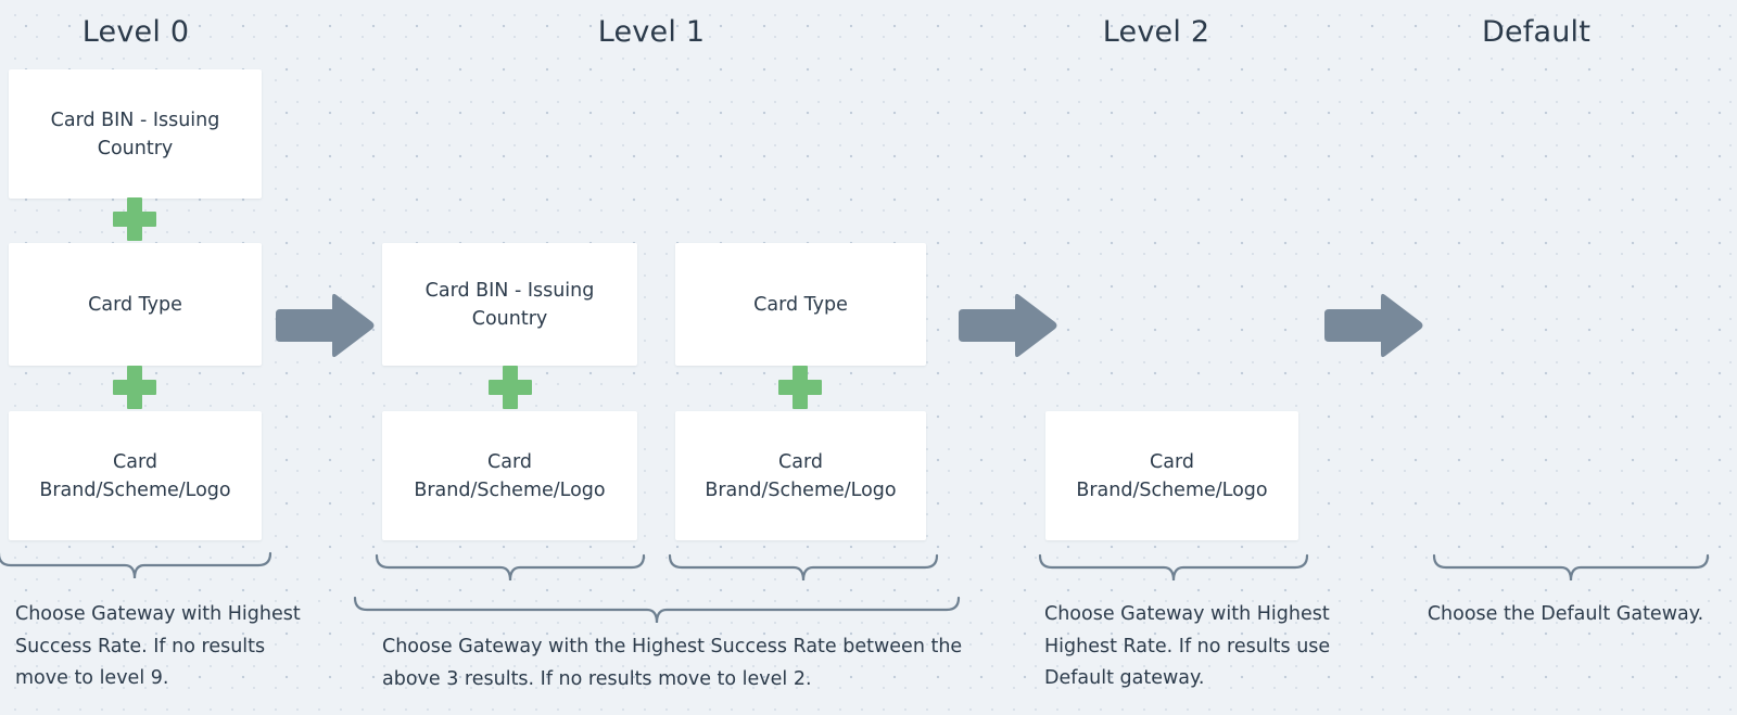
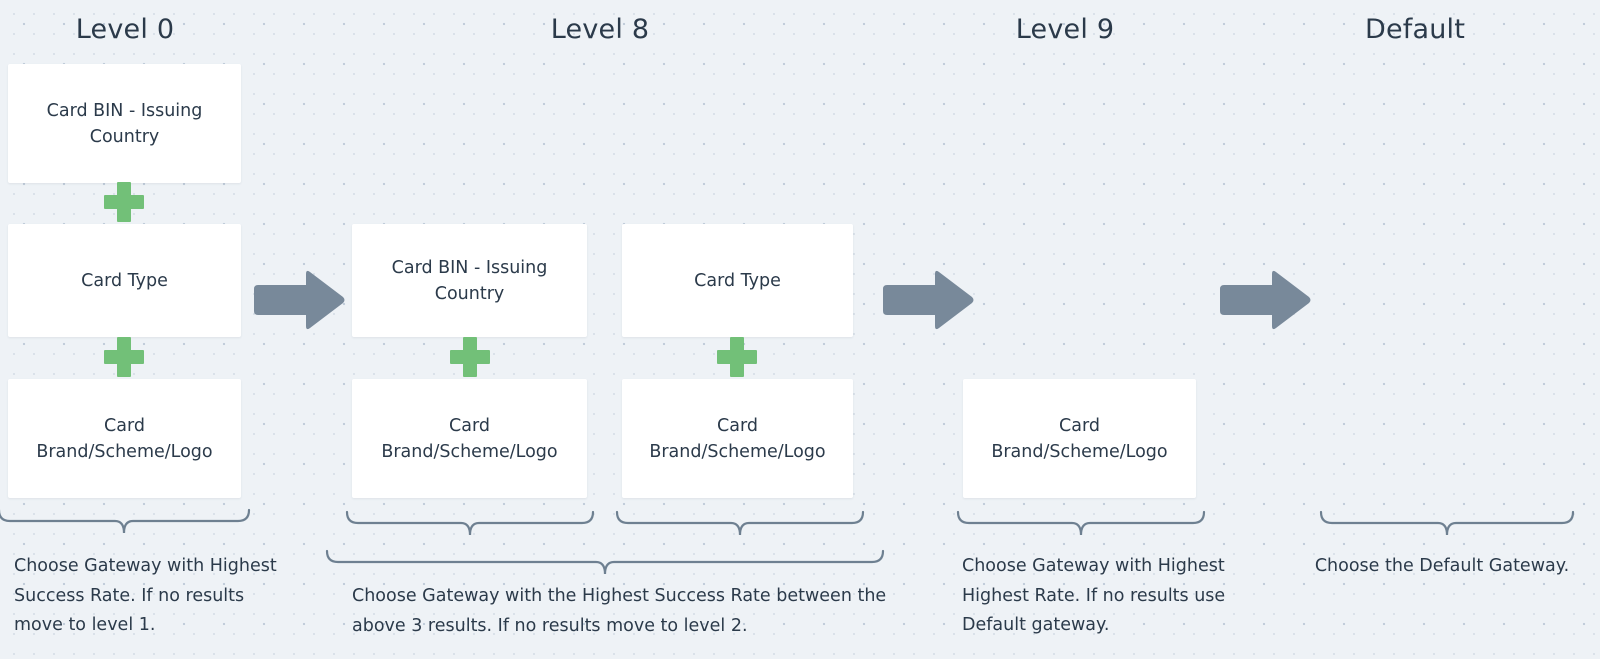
  Level 0
- Level 1
+ Level 8
- Level 2
+ Level 9
  Default
  Card BIN - Issuing Country
  Card Type
  Card Brand/Scheme/Logo
- Choose Gateway with Highest Success Rate. If no results move to level 9.
+ Choose Gateway with Highest Success Rate. If no results move to level 1.
  Card BIN - Issuing Country
  Card Brand/Scheme/Logo
  Card Type
  Card Brand/Scheme/Logo
  Choose Gateway with the Highest Success Rate between the above 3 results. If no results move to level 2.
  Card Brand/Scheme/Logo
  Choose Gateway with Highest Highest Rate. If no results use Default gateway.
  Choose the Default Gateway.
